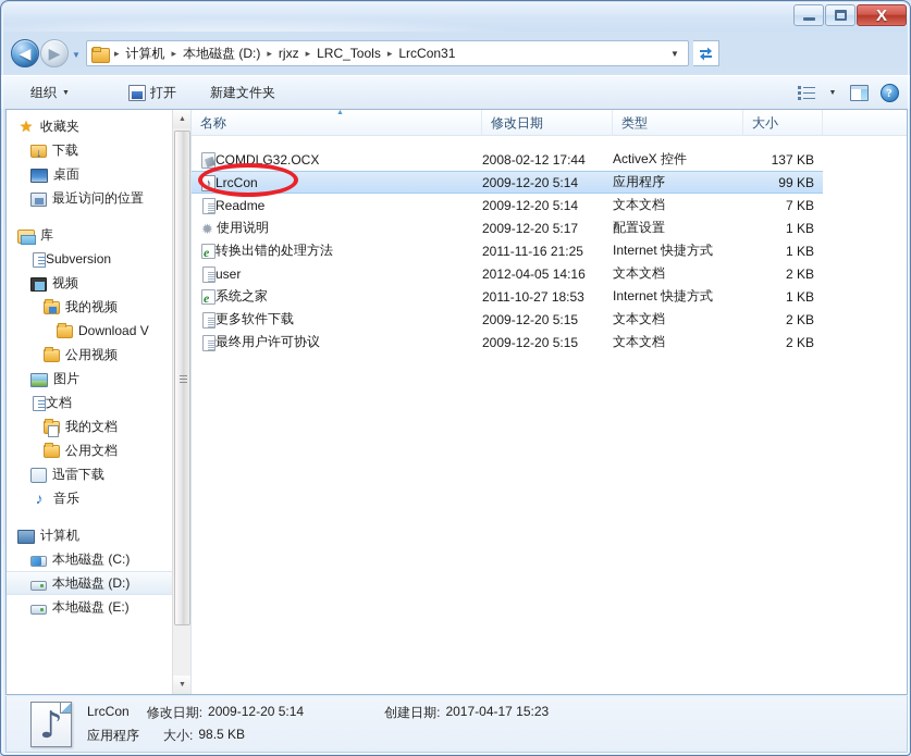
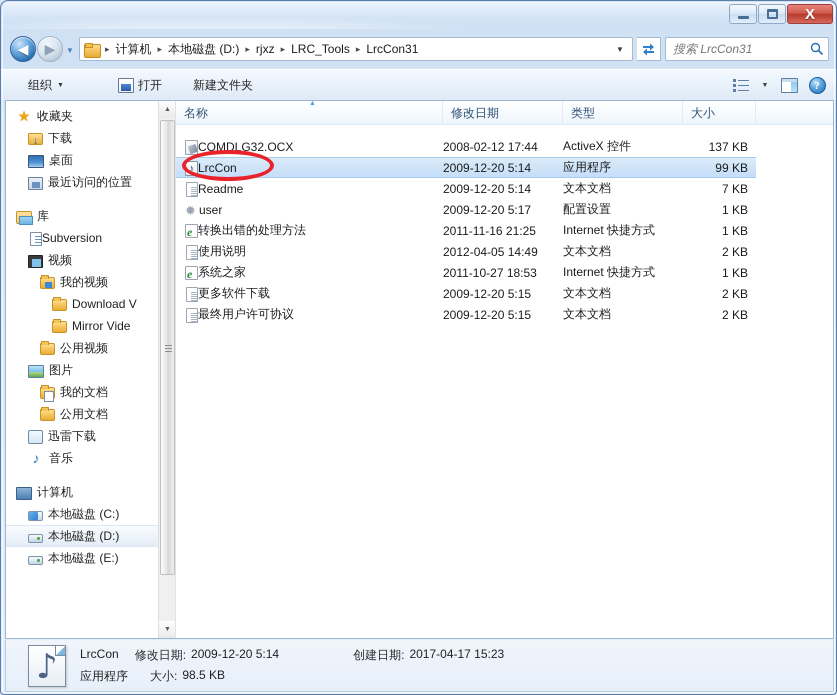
  X
  ◀
  ▶
  ▼
  ▸
  计算机
  ▸
  本地磁盘 (D:)
  ▸
  rjxz
  ▸
  LRC_Tools
  ▸
  LrcCon31
  ▼
+ 搜索 LrcCon31
  组织
  打开
  新建文件夹
  ?
  ★
  收藏夹
  下载
  桌面
  最近访问的位置
  库
  Subversion
  视频
  我的视频
  Download V
+ Mirror Vide
  公用视频
  图片
- 文档
  我的文档
  公用文档
  迅雷下载
  ♪
  音乐
  计算机
  本地磁盘 (C:)
  本地磁盘 (D:)
  本地磁盘 (E:)
  名称
  修改日期
  类型
  大小
  COMDLG32.OCX
  2008-02-12 17:44
  ActiveX 控件
  137 KB
  LrcCon
  2009-12-20 5:14
  应用程序
  99 KB
  Readme
  2009-12-20 5:14
  文本文档
  7 KB
- 使用说明
+ user
  2009-12-20 5:17
  配置设置
  1 KB
  转换出错的处理方法
  2011-11-16 21:25
  Internet 快捷方式
  1 KB
- user
+ 使用说明
- 2012-04-05 14:16
+ 2012-04-05 14:49
  文本文档
  2 KB
  系统之家
  2011-10-27 18:53
  Internet 快捷方式
  1 KB
  更多软件下载
  2009-12-20 5:15
  文本文档
  2 KB
  最终用户许可协议
  2009-12-20 5:15
  文本文档
  2 KB
  LrcCon
  修改日期:
  2009-12-20 5:14
  创建日期:
  2017-04-17 15:23
  应用程序
  大小:
  98.5 KB
